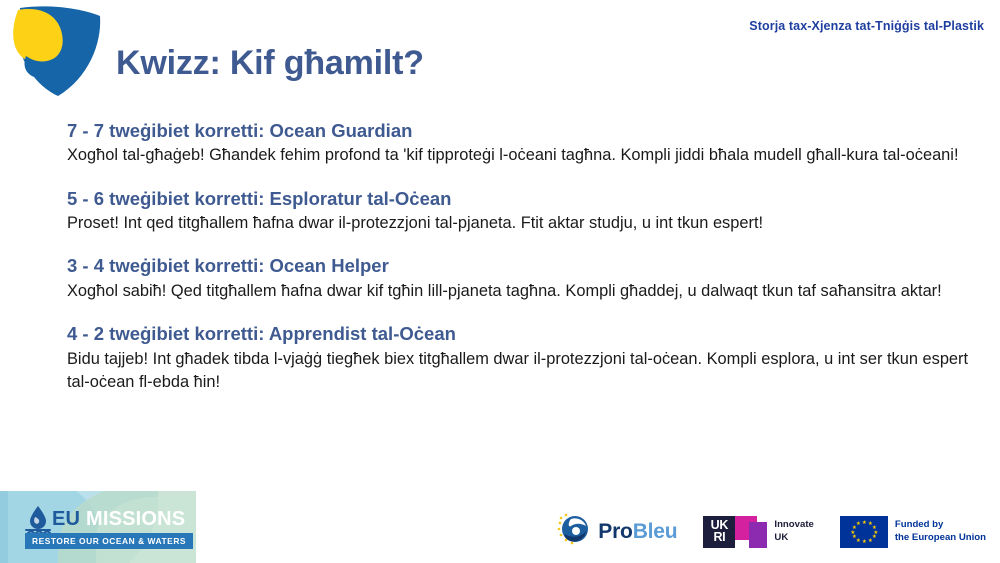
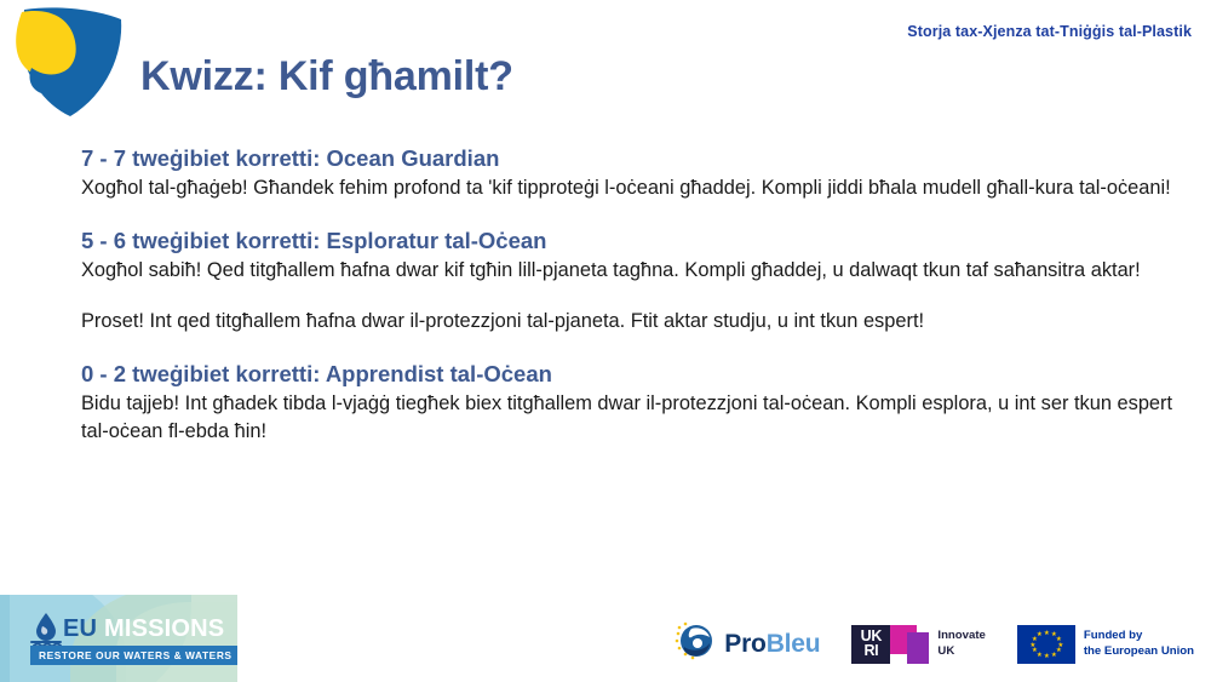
  Storja tax-Xjenza tat-Tniġġis tal-Plastik
  Kwizz: Kif għamilt?
  7 - 7 tweġibiet korretti: Ocean Guardian
- Xogħol tal-għaġeb! Għandek fehim profond ta 'kif tipproteġi l-oċeani tagħna. Kompli jiddi bħala mudell għall-kura tal-oċeani!
+ Xogħol tal-għaġeb! Għandek fehim profond ta 'kif tipproteġi l-oċeani għaddej. Kompli jiddi bħala mudell għall-kura tal-oċeani!
  5 - 6 tweġibiet korretti: Esploratur tal-Oċean
- Proset! Int qed titgħallem ħafna dwar il-protezzjoni tal-pjaneta. Ftit aktar studju, u int tkun espert!
+ Xogħol sabiħ! Qed titgħallem ħafna dwar kif tgħin lill-pjaneta tagħna. Kompli għaddej, u dalwaqt tkun taf saħansitra aktar!
- 3 - 4 tweġibiet korretti: Ocean Helper
- Xogħol sabiħ! Qed titgħallem ħafna dwar kif tgħin lill-pjaneta tagħna. Kompli għaddej, u dalwaqt tkun taf saħansitra aktar!
+ Proset! Int qed titgħallem ħafna dwar il-protezzjoni tal-pjaneta. Ftit aktar studju, u int tkun espert!
- 4 - 2 tweġibiet korretti: Apprendist tal-Oċean
+ 0 - 2 tweġibiet korretti: Apprendist tal-Oċean
  Bidu tajjeb! Int għadek tibda l-vjaġġ tiegħek biex titgħallem dwar il-protezzjoni tal-oċean. Kompli esplora, u int ser tkun espert tal-oċean fl-ebda ħin!
  EU MISSIONS
- RESTORE OUR OCEAN & WATERS
+ RESTORE OUR WATERS & WATERS
  ProBleu
  UK
  RI
  Innovate
  UK
  Funded by
  the European Union
